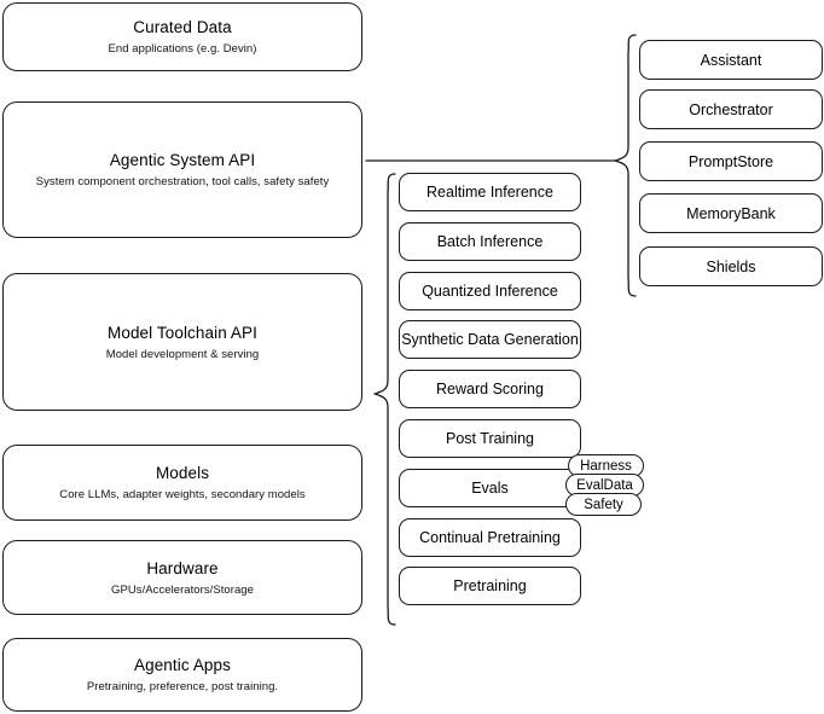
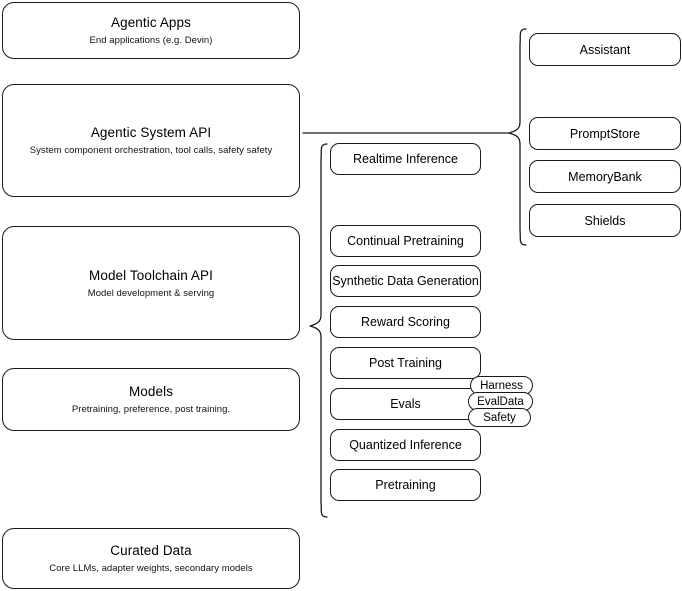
- Curated Data
+ Agentic Apps
  End applications (e.g. Devin)
  Agentic System API
  System component orchestration, tool calls, safety safety
  Model Toolchain API
  Model development & serving
  Models
- Core LLMs, adapter weights, secondary models
+ Pretraining, preference, post training.
- Hardware
- GPUs/Accelerators/Storage
- Agentic Apps
+ Curated Data
- Pretraining, preference, post training.
+ Core LLMs, adapter weights, secondary models
  Realtime Inference
- Batch Inference
- Quantized Inference
+ Continual Pretraining
  Synthetic Data Generation
  Reward Scoring
  Post Training
  Evals
- Continual Pretraining
+ Quantized Inference
  Pretraining
  Harness
  EvalData
  Safety
  Assistant
- Orchestrator
  PromptStore
  MemoryBank
  Shields
